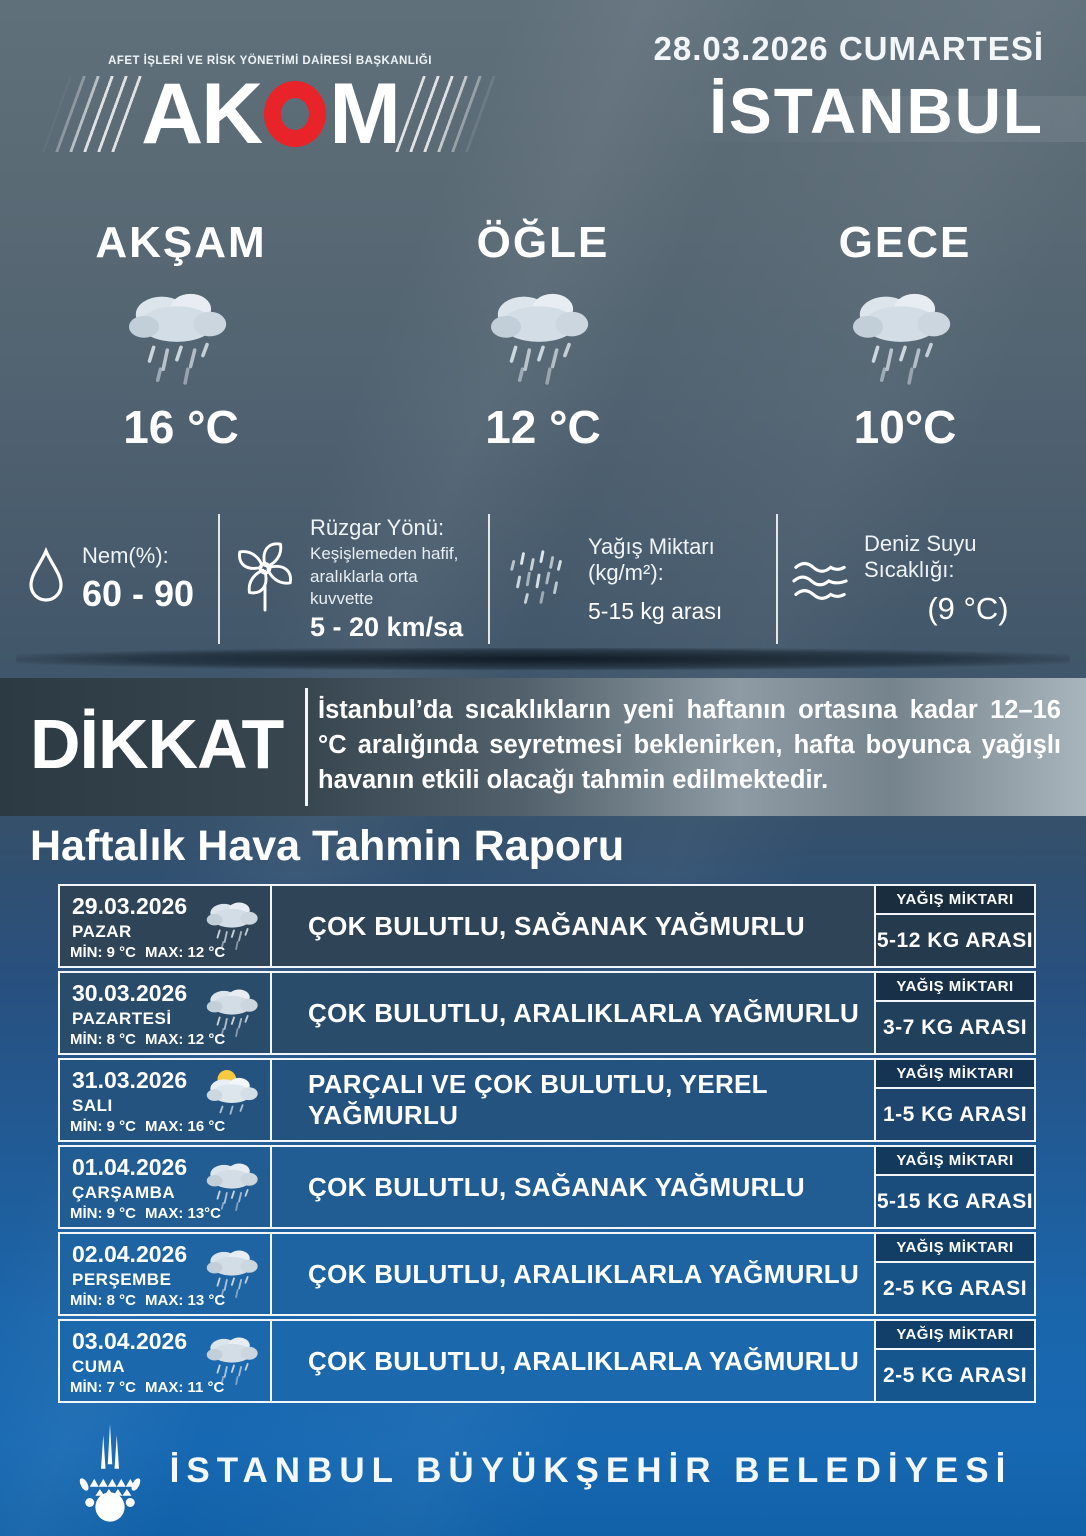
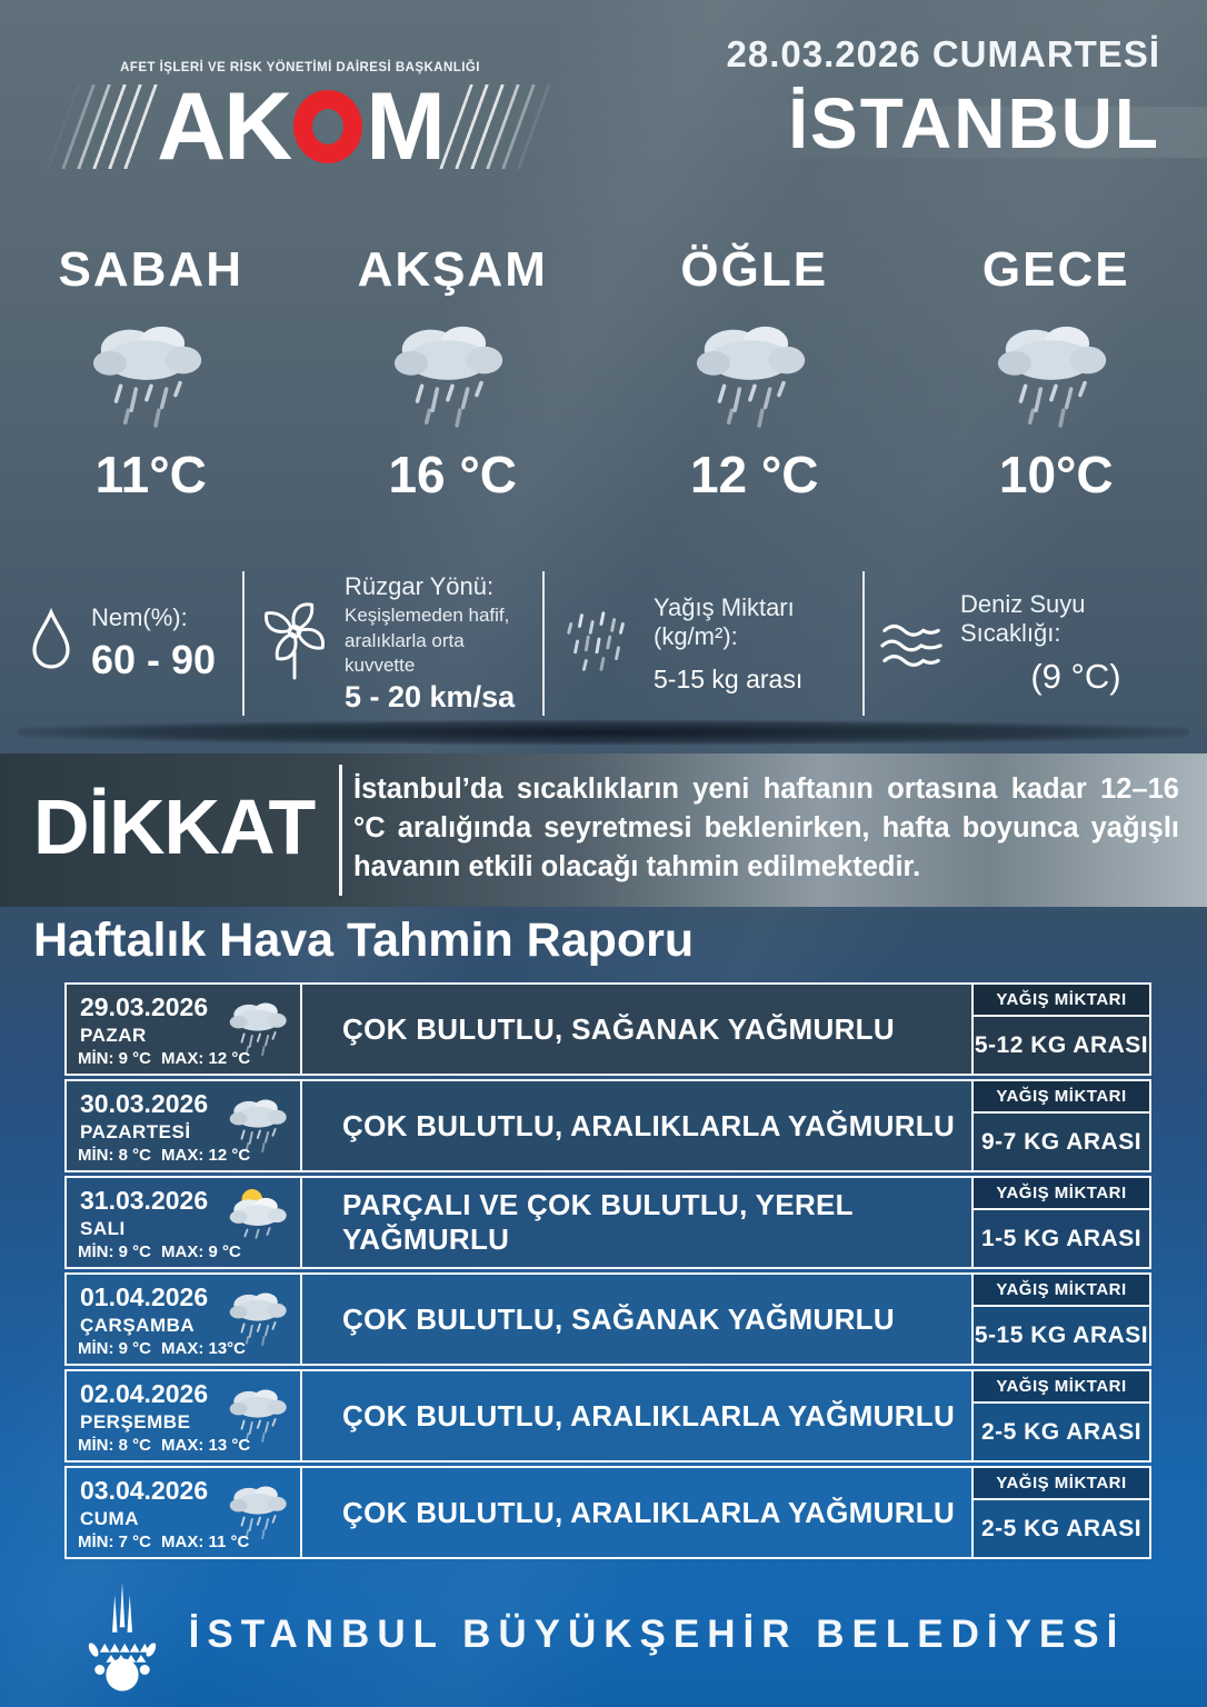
  AFET İŞLERİ VE RİSK YÖNETİMİ DAİRESİ BAŞKANLIĞI
  AK
  M
  28.03.2026 CUMARTESİ
  İSTANBUL
+ SABAH
+ 11°C
  AKŞAM
  16 °C
  ÖĞLE
  12 °C
  GECE
  10°C
  Nem(%):
  60 - 90
  Rüzgar Yönü:
  Keşişlemeden hafif,
  aralıklarla orta kuvvette
  5 - 20 km/sa
  Yağış Miktarı (kg/m²):
  5-15 kg arası
  Deniz Suyu Sıcaklığı:
  (9 °C)
  DİKKAT
  İstanbul’da sıcaklıkların yeni haftanın ortasına kadar 12–16 °C aralığında seyretmesi beklenirken, hafta boyunca yağışlı havanın etkili olacağı tahmin edilmektedir.
  Haftalık Hava Tahmin Raporu
  29.03.2026
  PAZAR
  MİN: 9 °C
  MAX: 12 °C
  ÇOK BULUTLU, SAĞANAK YAĞMURLU
  YAĞIŞ MİKTARI
  5-12 KG ARASI
  30.03.2026
  PAZARTESİ
  MİN: 8 °C
  MAX: 12 °C
  ÇOK BULUTLU, ARALIKLARLA YAĞMURLU
  YAĞIŞ MİKTARI
- 3-7 KG ARASI
+ 9-7 KG ARASI
  31.03.2026
  SALI
  MİN: 9 °C
- MAX: 16 °C
+ MAX: 9 °C
  PARÇALI VE ÇOK BULUTLU, YEREL YAĞMURLU
  YAĞIŞ MİKTARI
  1-5 KG ARASI
  01.04.2026
  ÇARŞAMBA
  MİN: 9 °C
  MAX: 13°C
  ÇOK BULUTLU, SAĞANAK YAĞMURLU
  YAĞIŞ MİKTARI
  5-15 KG ARASI
  02.04.2026
  PERŞEMBE
  MİN: 8 °C
  MAX: 13 °C
  ÇOK BULUTLU, ARALIKLARLA YAĞMURLU
  YAĞIŞ MİKTARI
  2-5 KG ARASI
  03.04.2026
  CUMA
  MİN: 7 °C
  MAX: 11 °C
  ÇOK BULUTLU, ARALIKLARLA YAĞMURLU
  YAĞIŞ MİKTARI
  2-5 KG ARASI
  İSTANBUL BÜYÜKŞEHİR BELEDİYESİ
